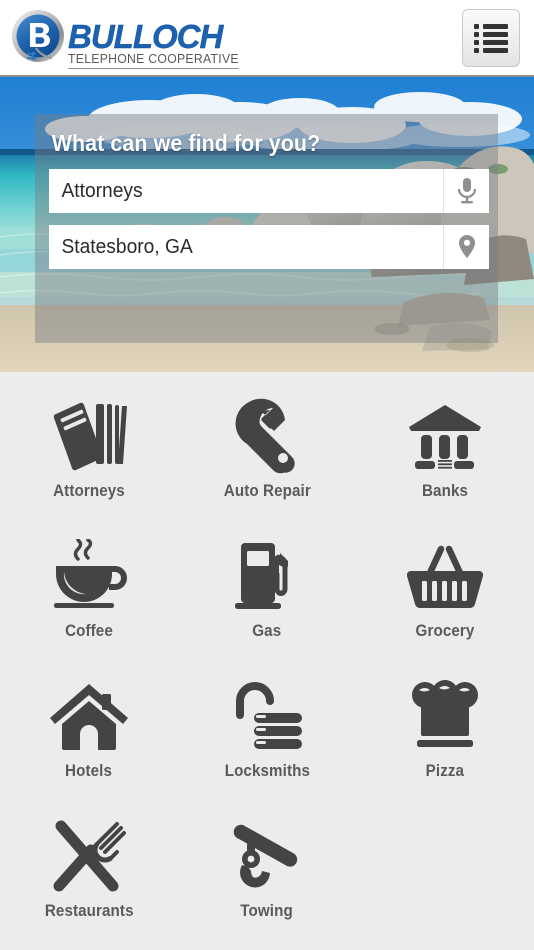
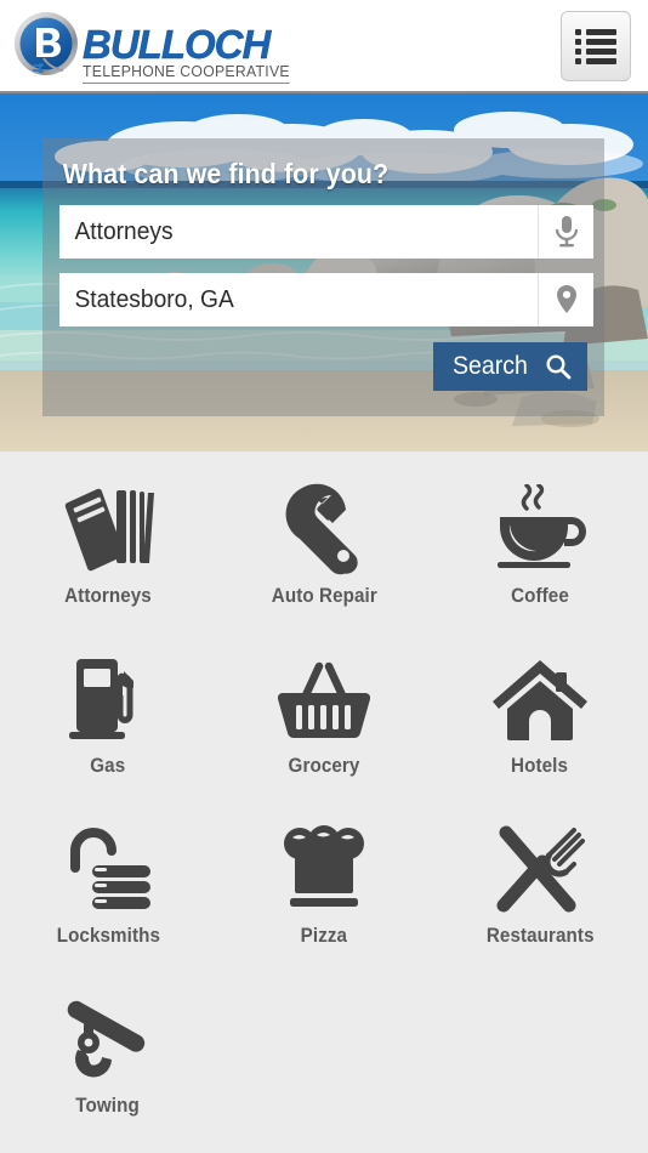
  BULLOCH
  TELEPHONE COOPERATIVE
  What can we find for you?
  Attorneys
  Statesboro, GA
+ Search
  Attorneys
  Auto Repair
- Banks
  Coffee
  Gas
  Grocery
  Hotels
  Locksmiths
  Pizza
  Restaurants
  Towing
